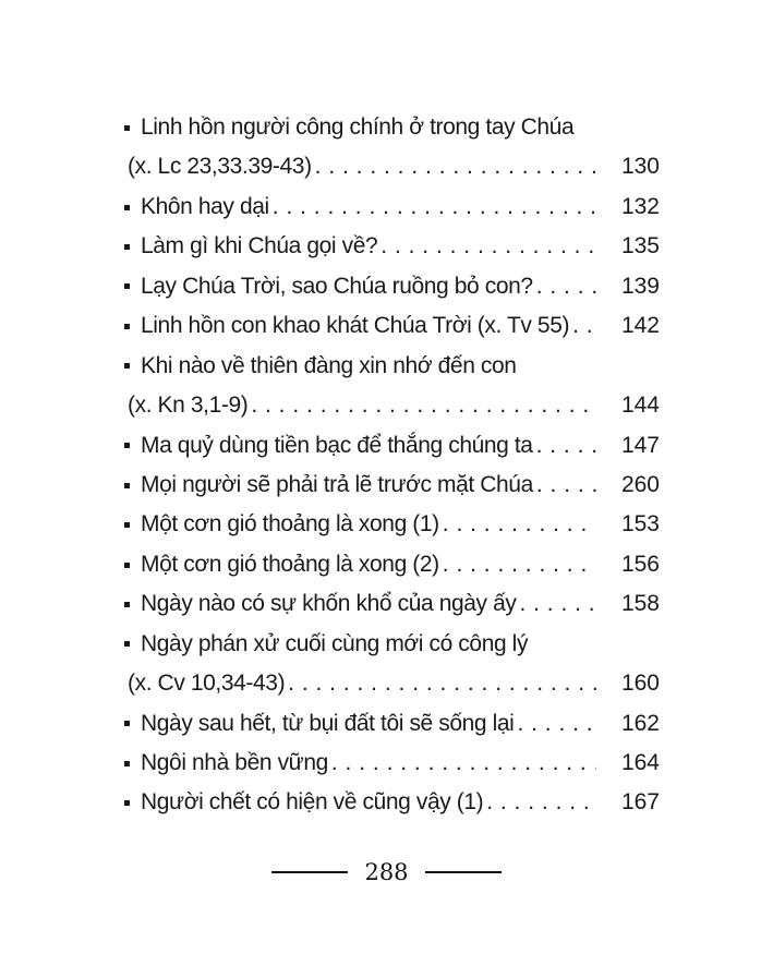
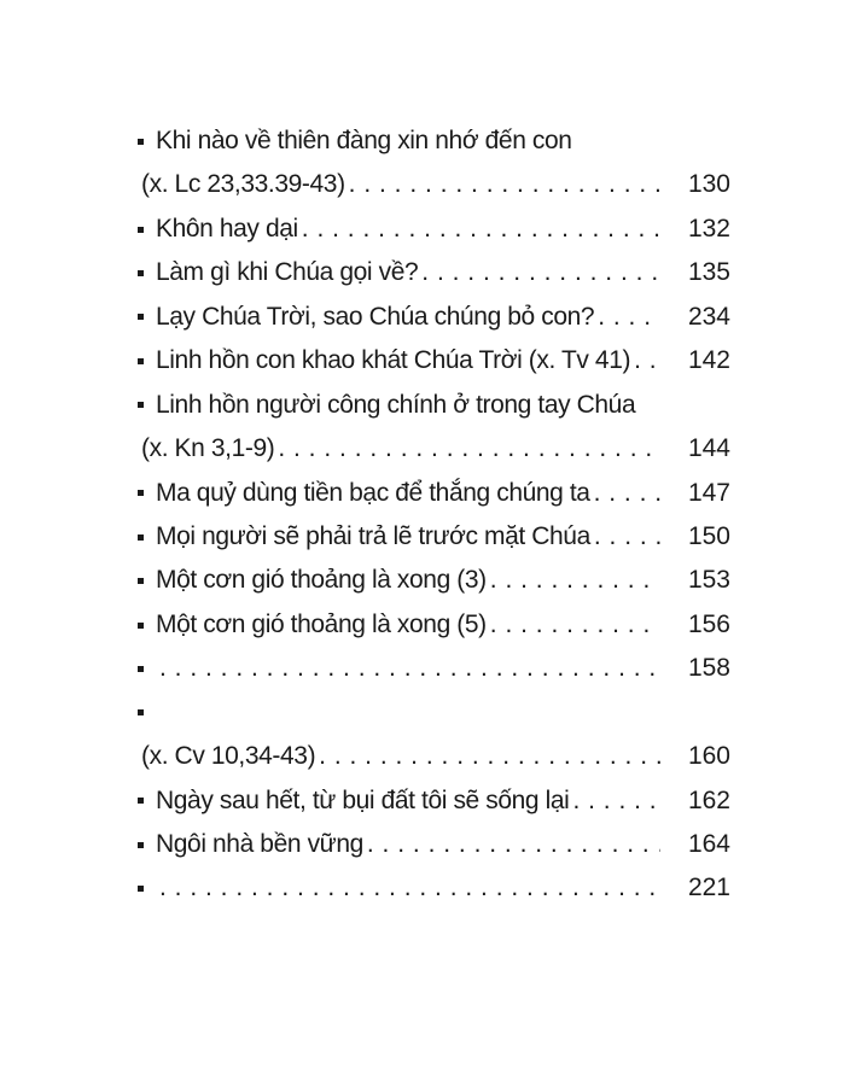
- Linh hồn người công chính ở trong tay Chúa
+ Khi nào về thiên đàng xin nhớ đến con
  (x. Lc 23,33.39-43)
  130
  Khôn hay dại
  132
  Làm gì khi Chúa gọi về?
  135
- Lạy Chúa Trời, sao Chúa ruồng bỏ con?
+ Lạy Chúa Trời, sao Chúa chúng bỏ con?
- 139
+ 234
- Linh hồn con khao khát Chúa Trời (x. Tv 55)
+ Linh hồn con khao khát Chúa Trời (x. Tv 41)
  142
- Khi nào về thiên đàng xin nhớ đến con
+ Linh hồn người công chính ở trong tay Chúa
  (x. Kn 3,1-9)
  144
  Ma quỷ dùng tiền bạc để thắng chúng ta
  147
  Mọi người sẽ phải trả lẽ trước mặt Chúa
- 260
+ 150
- Một cơn gió thoảng là xong (1)
+ Một cơn gió thoảng là xong (3)
  153
- Một cơn gió thoảng là xong (2)
+ Một cơn gió thoảng là xong (5)
  156
- Ngày nào có sự khốn khổ của ngày ấy
  158
- Ngày phán xử cuối cùng mới có công lý
  (x. Cv 10,34-43)
  160
  Ngày sau hết, từ bụi đất tôi sẽ sống lại
  162
  Ngôi nhà bền vững
  164
- Người chết có hiện về cũng vậy (1)
- 167
+ 221
- 288
